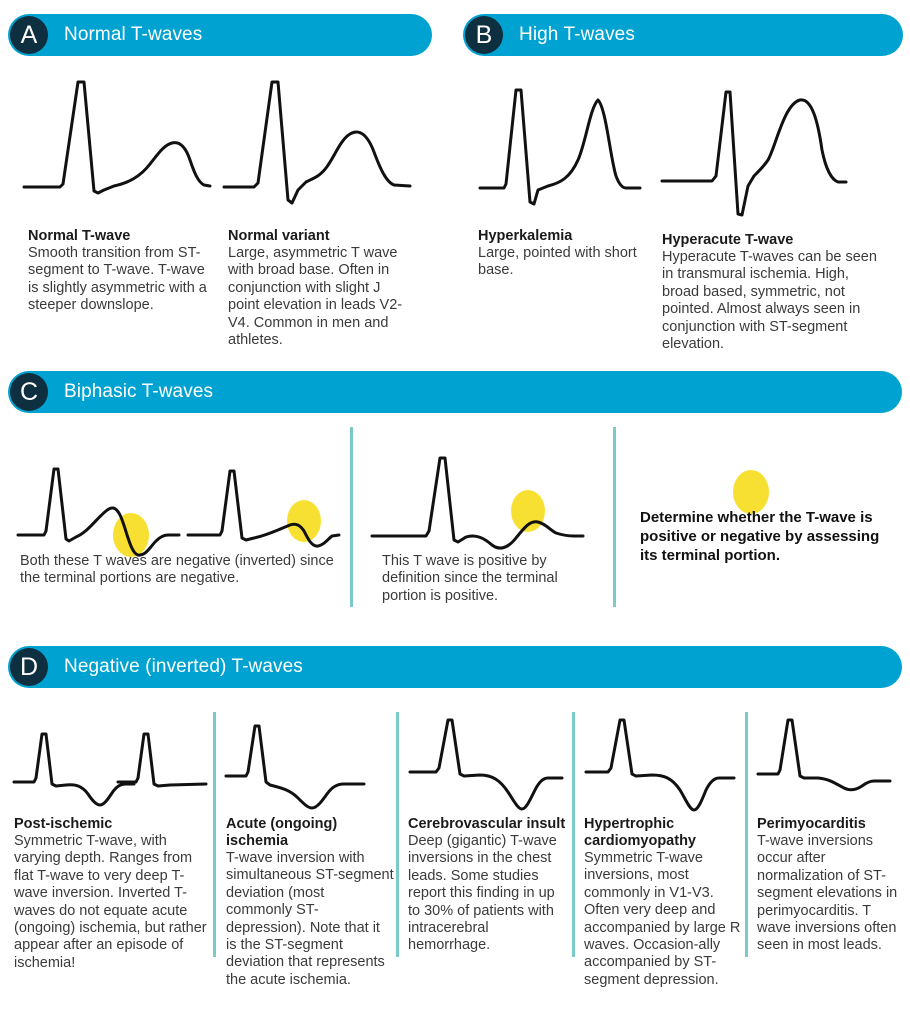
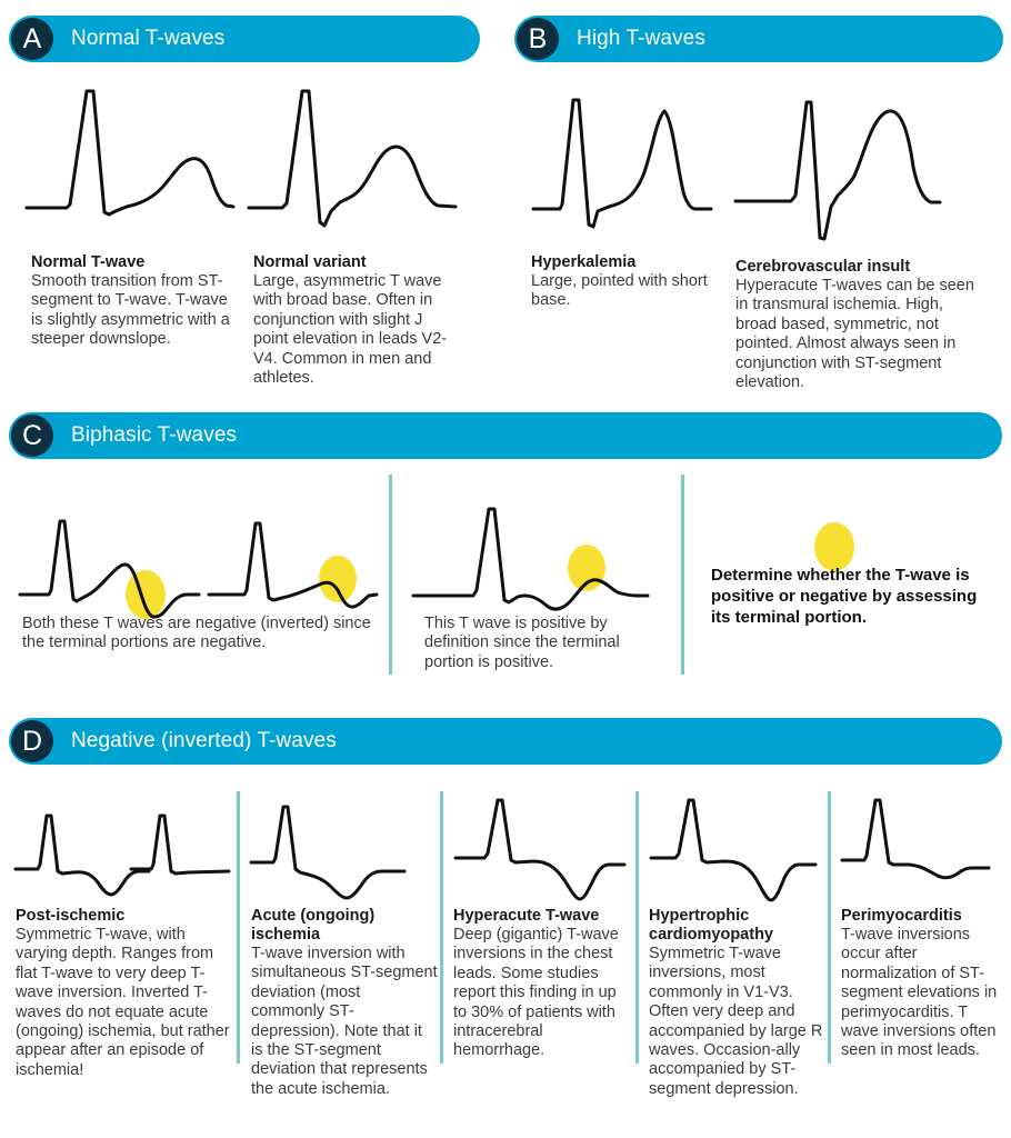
  A
  Normal T-waves
  Normal T-wave
  Smooth transition from ST-segment to T-wave. T-wave is slightly asymmetric with a steeper downslope.
  Normal variant
  Large, asymmetric T wave with broad base. Often in conjunction with slight J point elevation in leads V2-V4. Common in men and athletes.
  B
  High T-waves
  Hyperkalemia
  Large, pointed with short base.
- Hyperacute T-wave
+ Cerebrovascular insult
  Hyperacute T-waves can be seen in transmural ischemia. High, broad based, symmetric, not pointed. Almost always seen in conjunction with ST-segment elevation.
  C
  Biphasic T-waves
  Both these T waves are negative (inverted) since the terminal portions are negative.
  This T wave is positive by definition since the terminal portion is positive.
  Determine whether the T-wave is positive or negative by assessing its terminal portion.
  D
  Negative (inverted) T-waves
  Post-ischemic
  Symmetric T-wave, with varying depth. Ranges from flat T-wave to very deep T-wave inversion. Inverted T-waves do not equate acute (ongoing) ischemia, but rather appear after an episode of ischemia!
  Acute (ongoing) ischemia
  T-wave inversion with simultaneous ST-segment deviation (most commonly ST-depression). Note that it is the ST-segment deviation that represents the acute ischemia.
- Cerebrovascular insult
+ Hyperacute T-wave
  Deep (gigantic) T-wave inversions in the chest leads. Some studies report this finding in up to 30% of patients with intracerebral hemorrhage.
  Hypertrophic cardiomyopathy
  Symmetric T-wave inversions, most commonly in V1-V3. Often very deep and accompanied by large R waves. Occasion-ally accompanied by ST- segment depression.
  Perimyocarditis
  T-wave inversions occur after normalization of ST-segment elevations in perimyocarditis. T wave inversions often seen in most leads.
